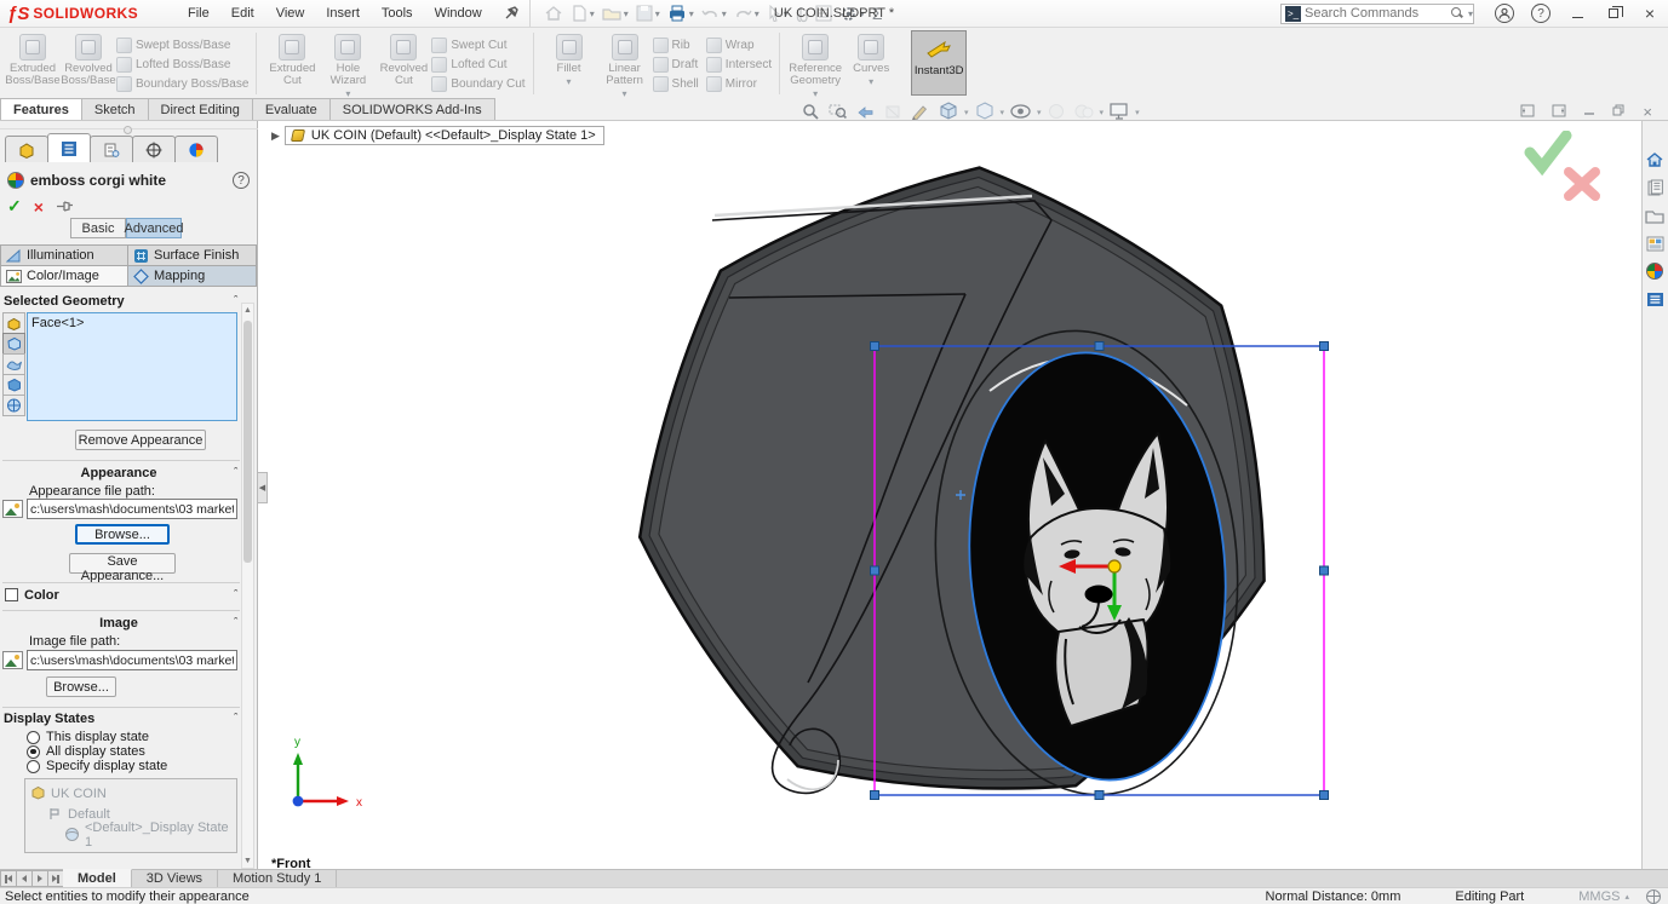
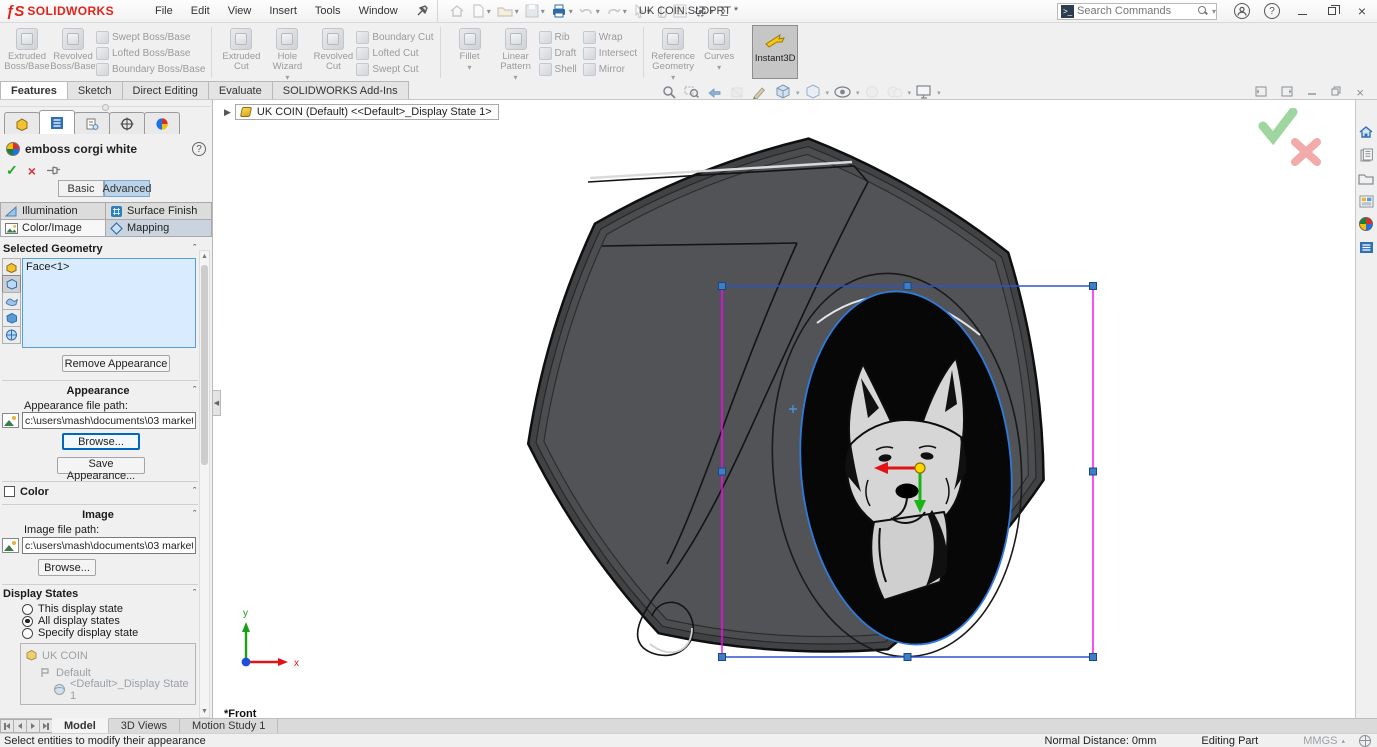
  ƒS
  SOLIDWORKS
  File
  Edit
  View
  Insert
  Tools
  Window
  ▾
  ▾
  ▾
  ▾
  ▾
  ▾
  ▾
  ▾
  Σ
  UK COIN.SLDPRT *
  >_
  Search Commands
  ▾
  ?
  ×
  Extruded Boss/Base
  Revolved Boss/Base
  Swept Boss/Base
  Lofted Boss/Base
  Boundary Boss/Base
  Extruded Cut
  Hole Wizard
  ▾
  Revolved Cut
- Swept Cut
+ Boundary Cut
  Lofted Cut
- Boundary Cut
+ Swept Cut
  Fillet
  ▾
  Linear Pattern
  ▾
  Rib
  Draft
  Shell
  Wrap
  Intersect
  Mirror
  Reference Geometry
  ▾
  Curves
  ▾
  Instant3D
  Features
  Sketch
  Direct Editing
  Evaluate
  SOLIDWORKS Add-Ins
  ×
  emboss corgi white
  ?
  ✓
  ×
  Basic
  Advanced
  Illumination
  Surface Finish
  Color/Image
  Mapping
  Selected Geometry
  ˆ
  Face<1>
  Remove Appearance
  Appearance
  ˆ
  Appearance file path:
  c:\users\mash\documents\03 market
  Browse...
  Save Appearance...
  Color
  ˆ
  Image
  ˆ
  Image file path:
  c:\users\mash\documents\03 market
  Browse...
  Display States
  ˆ
  This display state
  All display states
  Specify display state
  UK COIN
  Default
  <Default>_Display State 1
  ▶
  UK COIN (Default) <<Default>_Display State 1>
  y
  x
  *Front
  Model
  3D Views
  Motion Study 1
  Select entities to modify their appearance
  Normal Distance: 0mm
  Editing Part
  MMGS
